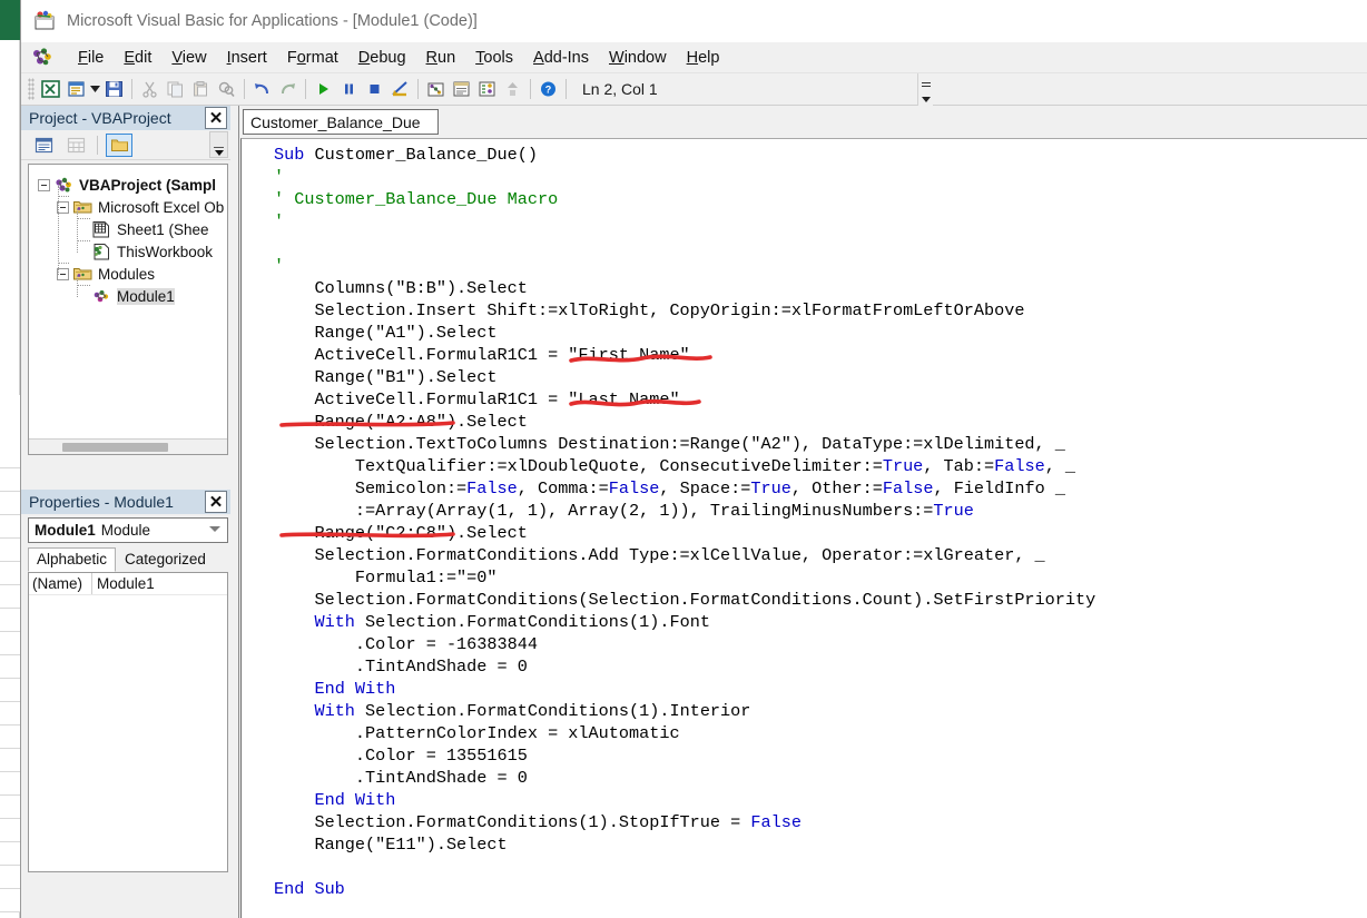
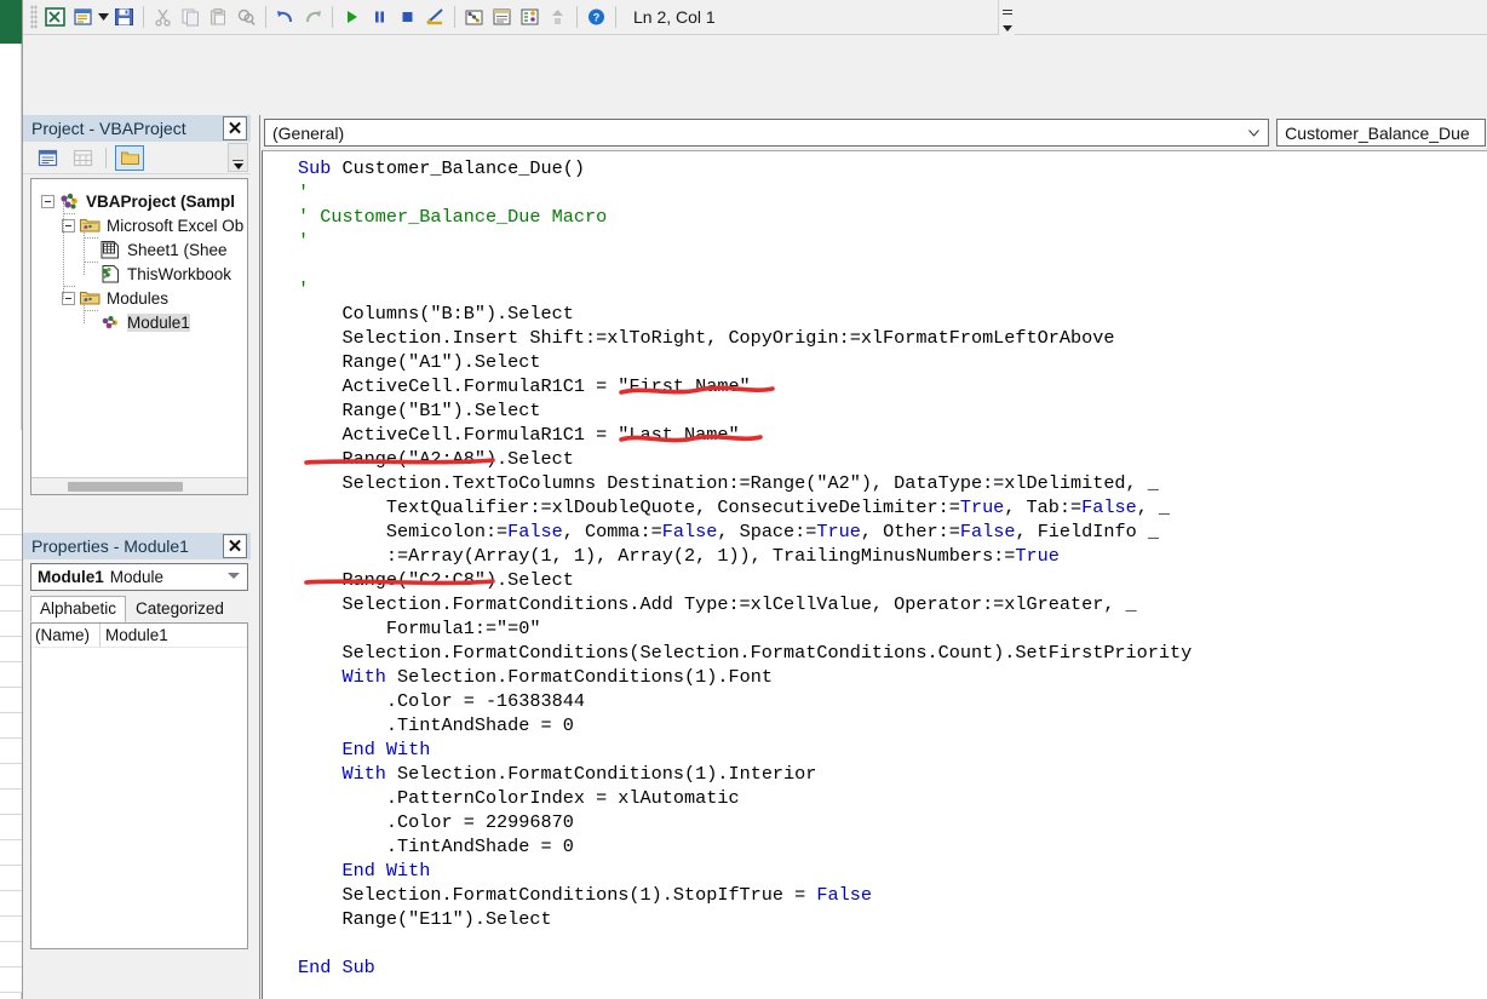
- Microsoft Visual Basic for Applications - [Module1 (Code)]
- File
- Edit
- View
- Insert
- Format
- Debug
- Run
- Tools
- Add-Ins
- Window
- Help
  ?
  Ln 2, Col 1
  Project - VBAProject
  ✕
  VBAProject (Sampl
  Microsoft Excel Ob
  Sheet1 (Shee
  ThisWorkbook
  Modules
  Module1
  Properties - Module1
  ✕
  Module1
  Module
  Alphabetic
  Categorized
  (Name)
  Module1
+ (General)
  Customer_Balance_Due
- Sub Customer_Balance_Due() ' ' Customer_Balance_Due Macro ' ' Columns("B:B").Select Selection.Insert Shift:=xlToRight, CopyOrigin:=xlFormatFromLeftOrAbove Range("A1").Select ActiveCell.FormulaR1C1 = "First Ne" Range("B1").Select ActiveCell.FormulaR1C1 = "Last Name" Range("A2:A8.Select Selection.TextToColumns Destination:=Range("A2"), DataType:=xlDelimited, _ TextQualifier:=xlDoubleQuote, ConsecutiveDelimiter:=True, Tab:=False, _ Semicolon:=False, Comma:=False, Space:=True, Other:=False, FieldInfo _ :=Array(Array(1, 1), Array(2, 1)), TrailingMinusNumbers:=True ("C2:C8.Select Selection.FormatConditions.Add Type:=xlCellValue, Operator:=xlGreater, _ Formula1:="=0" Selection.FormatConditions(Selection.FormatConditions.Count).SetFirstPriority With Selection.FormatConditions(1).Font .Color = -16383844 .TintAndShade = 0 End With With Selection.FormatConditions(1).Interior .PatternColorIndex = xlAutomatic .Color = 13551615 .TintAndShade = 0 End With Selection.FormatConditions(1).StopIfTrue = False Range("E11").Select End Sub
+ Sub Customer_Balance_Due() ' ' Customer_Balance_Due Macro ' ' Columns("B:B").Select Selection.Insert Shift:=xlToRight, CopyOrigin:=xlFormatFromLeftOrAbove Range("A1").Select ActiveCell.FormulaR1C1 = "First Ne" Range("B1").Select ActiveCell.FormulaR1C1 = "Last Name" Range("A2:A8.Select Selection.TextToColumns Destination:=Range("A2"), DataType:=xlDelimited, _ TextQualifier:=xlDoubleQuote, ConsecutiveDelimiter:=True, Tab:=False, _ Semicolon:=False, Comma:=False, Space:=True, Other:=False, FieldInfo _ :=Array(Array(1, 1), Array(2, 1)), TrailingMinusNumbers:=True ("C2:C8.Select Selection.FormatConditions.Add Type:=xlCellValue, Operator:=xlGreater, _ Formula1:="=0" Selection.FormatConditions(Selection.FormatConditions.Count).SetFirstPriority With Selection.FormatConditions(1).Font .Color = -16383844 .TintAndShade = 0 End With With Selection.FormatConditions(1).Interior .PatternColorIndex = xlAutomatic .Color = 22996870 .TintAndShade = 0 End With Selection.FormatConditions(1).StopIfTrue = False Range("E11").Select End Sub
